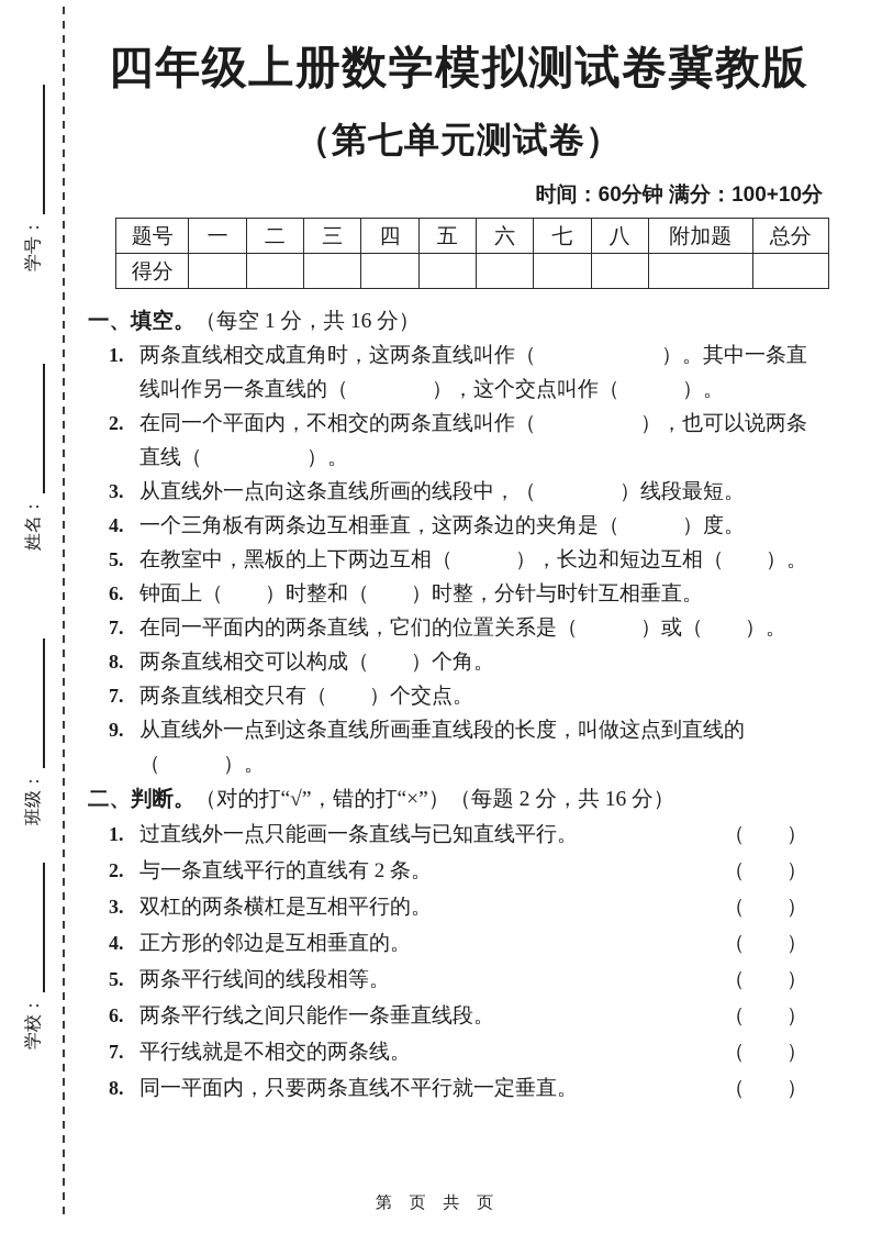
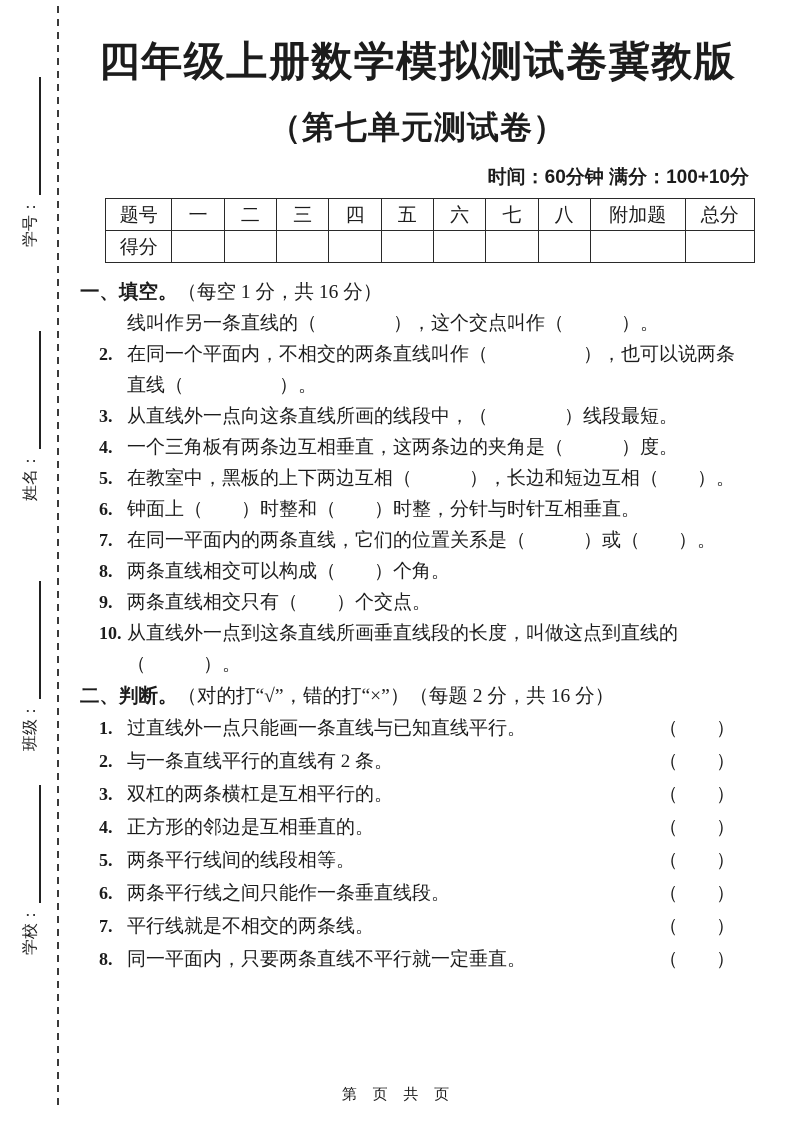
  四年级上册数学模拟测试卷冀教版
  （第七单元测试卷）
  时间：60分钟 满分：100+10分
  题号	一	二	三	四	五	六	七	八	附加题	总分
  得分
  一、填空。（每空 1 分，共 16 分）
- 1. 两条直线相交成直角时，这两条直线叫作（ ）。其中一条直
  线叫作另一条直线的（ ），这个交点叫作（ ）。
  2. 在同一个平面内，不相交的两条直线叫作（ ），也可以说两条
  直线（ ）。
  3. 从直线外一点向这条直线所画的线段中，（ ）线段最短。
  4. 一个三角板有两条边互相垂直，这两条边的夹角是（ ）度。
  5. 在教室中，黑板的上下两边互相（ ），长边和短边互相（ ）。
  6. 钟面上（ ）时整和（ ）时整，分针与时针互相垂直。
  7. 在同一平面内的两条直线，它们的位置关系是（ ）或（ ）。
  8. 两条直线相交可以构成（ ）个角。
- 7. 两条直线相交只有（ ）个交点。
+ 9. 两条直线相交只有（ ）个交点。
- 9. 从直线外一点到这条直线所画垂直线段的长度，叫做这点到直线的
+ 10. 从直线外一点到这条直线所画垂直线段的长度，叫做这点到直线的
  （ ）。
  二、判断。（对的打“√”，错的打“×”）（每题 2 分，共 16 分）
  1.
  过直线外一点只能画一条直线与已知直线平行。
  （ ）
  2.
  与一条直线平行的直线有 2 条。
  （ ）
  3.
  双杠的两条横杠是互相平行的。
  （ ）
  4.
  正方形的邻边是互相垂直的。
  （ ）
  5.
  两条平行线间的线段相等。
  （ ）
  6.
  两条平行线之间只能作一条垂直线段。
  （ ）
  7.
  平行线就是不相交的两条线。
  （ ）
  8.
  同一平面内，只要两条直线不平行就一定垂直。
  （ ）
  第 页 共 页
